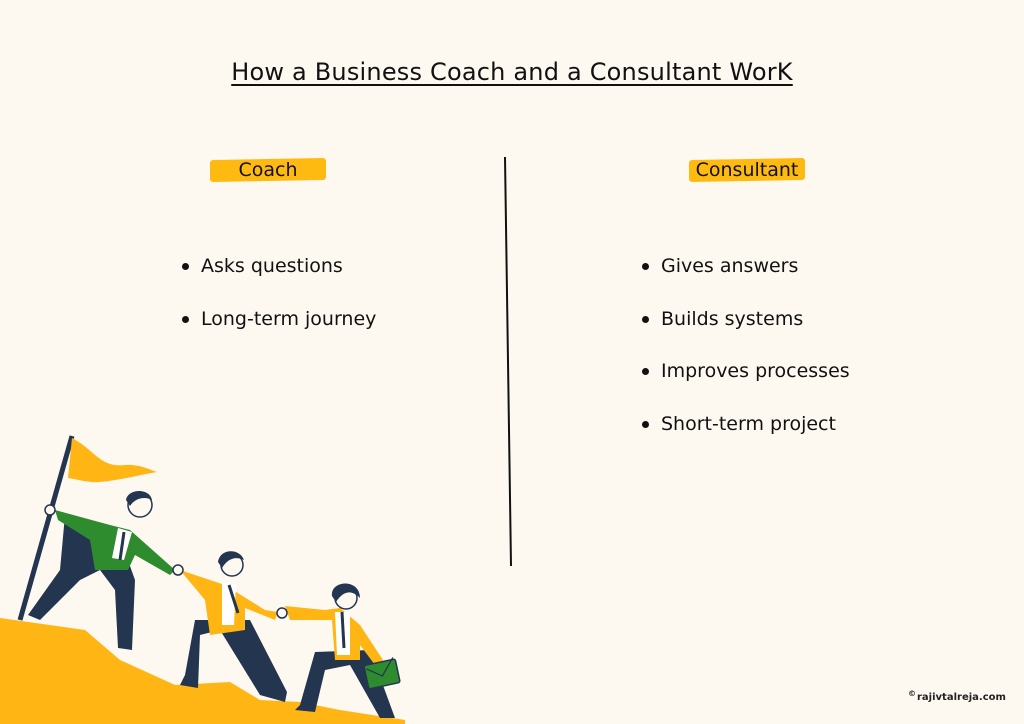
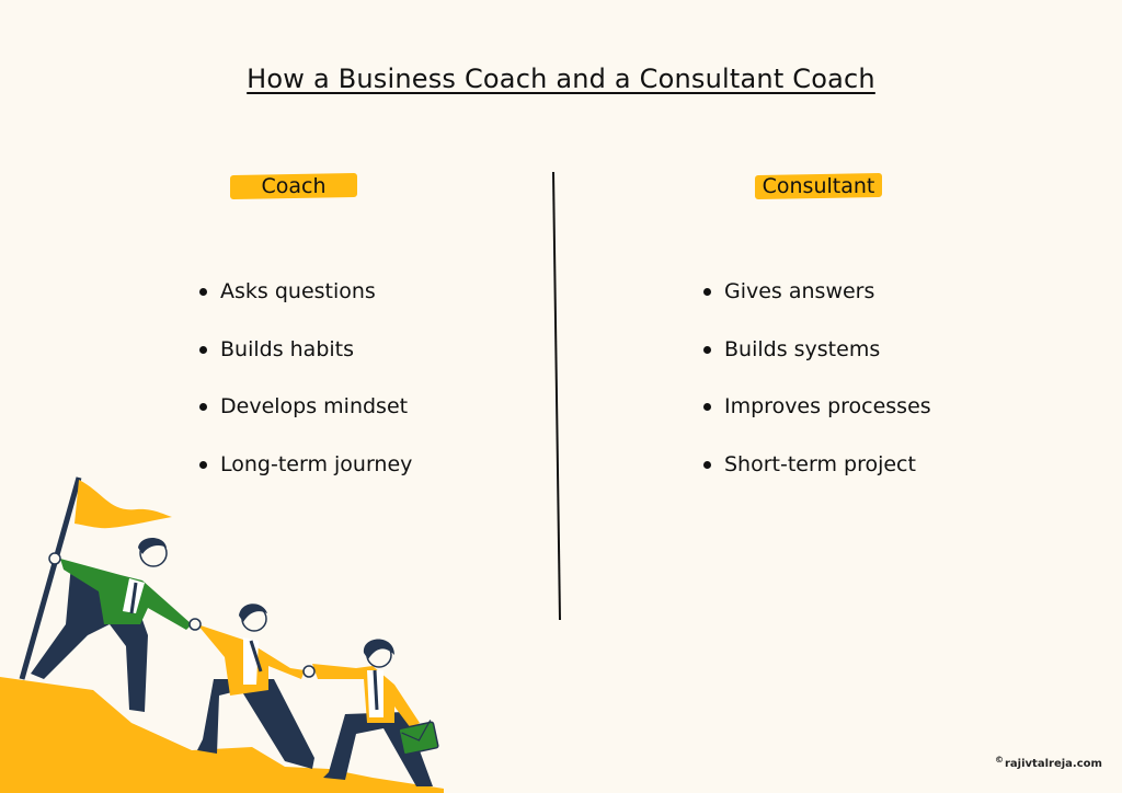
- How a Business Coach and a Consultant WorK
+ How a Business Coach and a Consultant Coach
  Coach
  Consultant
  Asks questions
+ Builds habits
+ Develops mindset
  Long-term journey
  Gives answers
  Builds systems
  Improves processes
  Short-term project
  ©rajivtalreja.com
